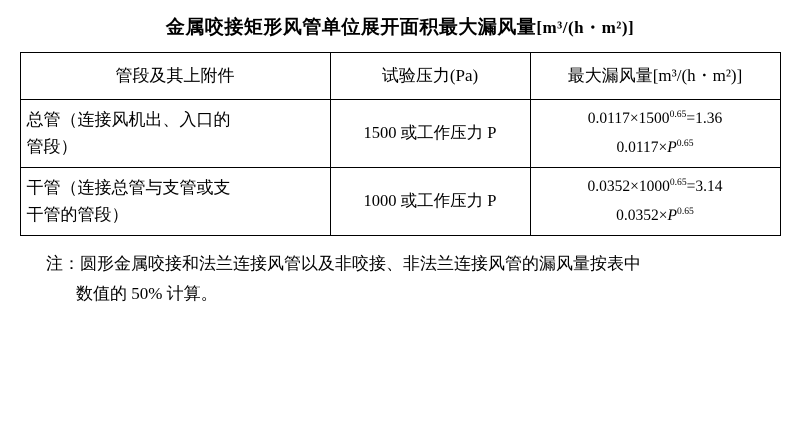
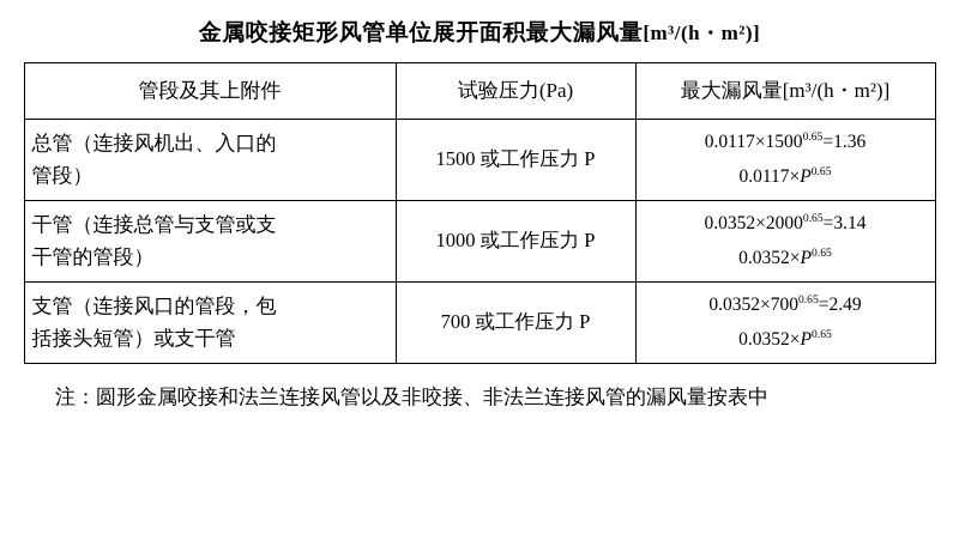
  金属咬接矩形风管单位展开面积最大漏风量[m³/(h・m²)]
  管段及其上附件	试验压力(Pa)	最大漏风量[m³/(h・m²)]
  总管（连接风机出、入口的 管段）	1500 或工作压力 P	0.0117×15000.65=1.36 0.0117×P0.65
- 干管（连接总管与支管或支 干管的管段）	1000 或工作压力 P	0.0352×10000.65=3.14 0.0352×P0.65
+ 干管（连接总管与支管或支 干管的管段）	1000 或工作压力 P	0.0352×20000.65=3.14 0.0352×P0.65
+ 支管（连接风口的管段，包 括接头短管）或支干管	700 或工作压力 P	0.0352×7000.65=2.49 0.0352×P0.65
  注：圆形金属咬接和法兰连接风管以及非咬接、非法兰连接风管的漏风量按表中
- 数值的 50% 计算。
